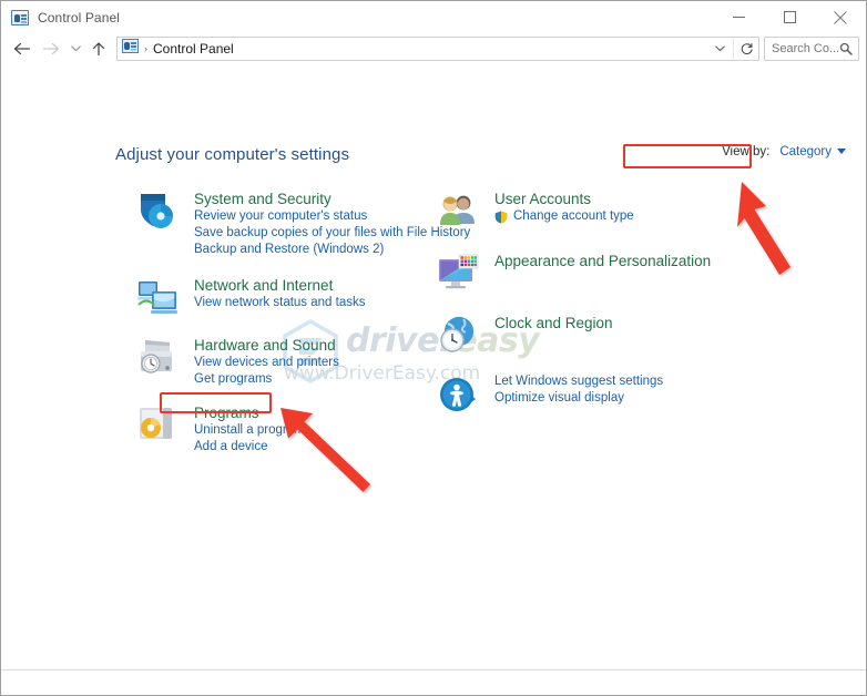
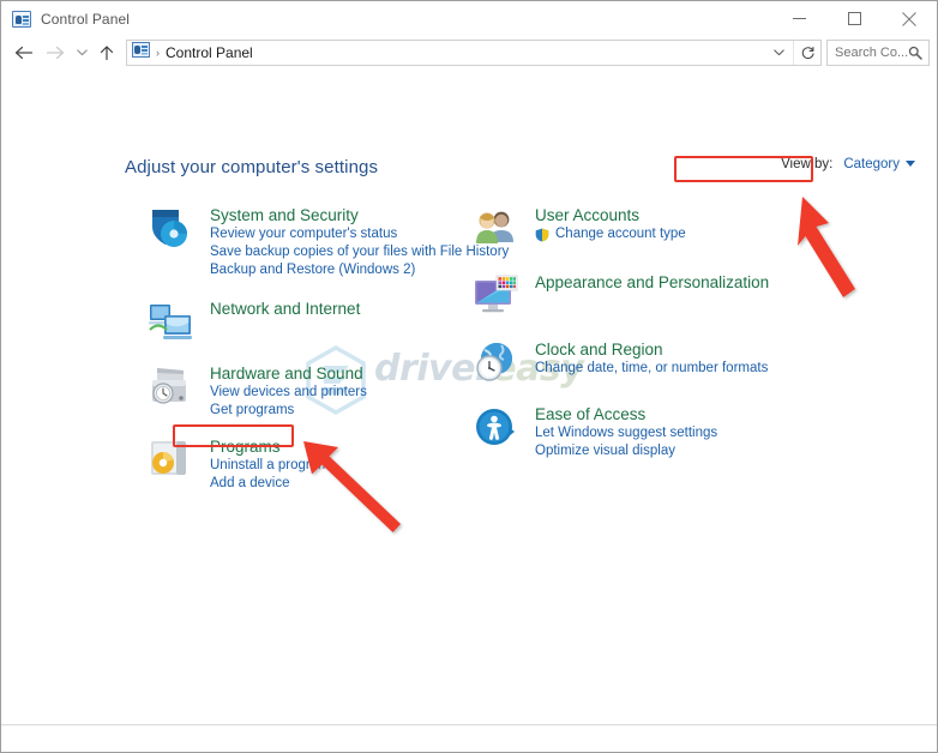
  Control Panel
  ›
  Control Panel
  Search Co...
  Adjust your computer's settings
  View by:
  Category
  drive asy
- www.DriverEasy.com
  System and Security
  Review your computer's status
  Save backup copies of your files with File
  Backup and Restore (Windows 2)
  Network and Internet
- View network status and tasks
  Hardware and Sound
  View devices and printers
  Get programs
  Programs
  Uninstall a progr
  Add a device
  User Accounts
  Change account type
  Appearance and Personalization
  Clock and Region
+ Change date, time, or number formats
+ Ease of Access
  Let Windows suggest settings
  Optimize visual display
